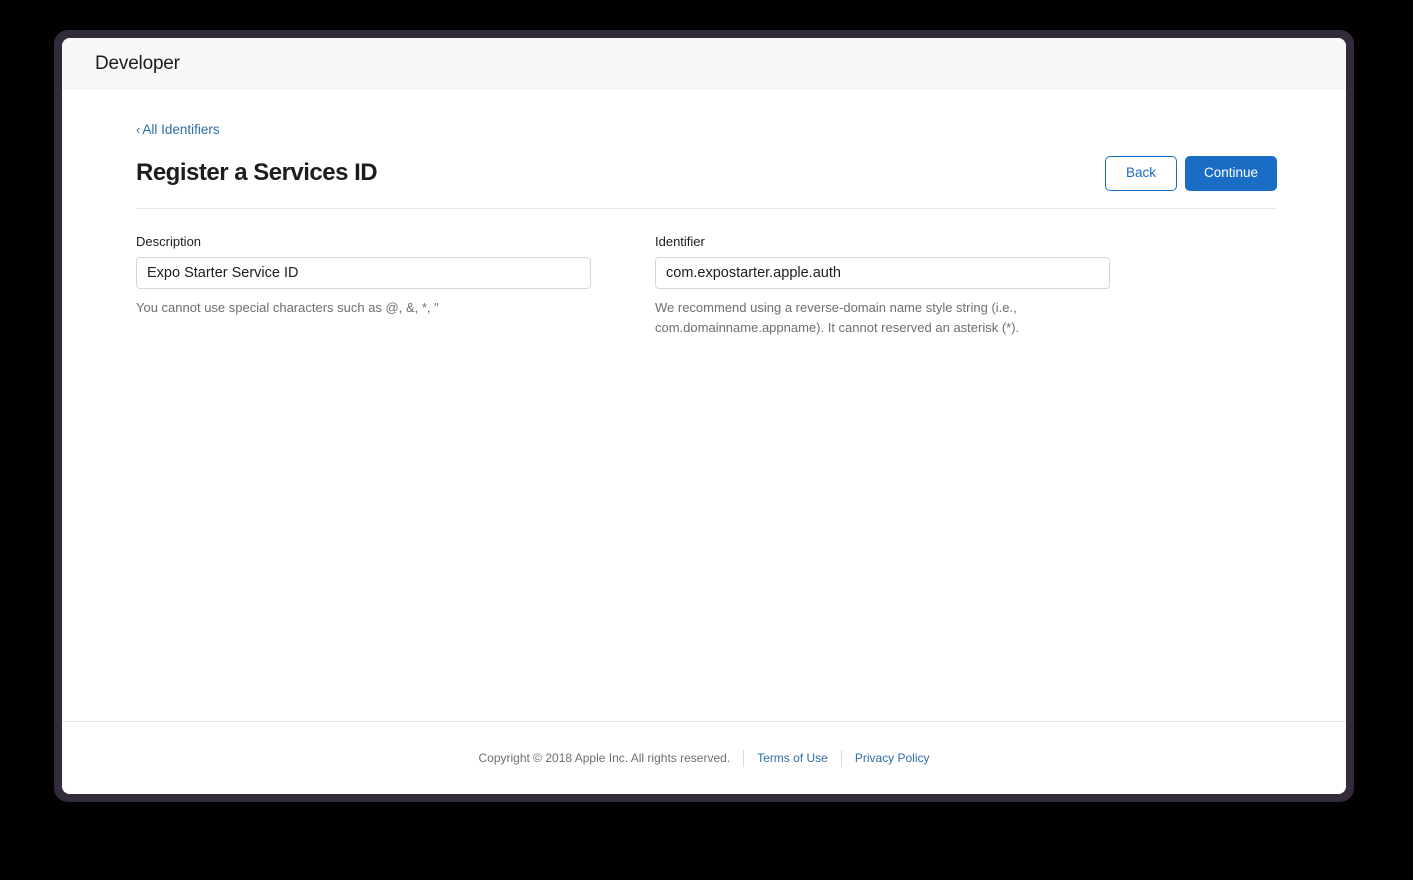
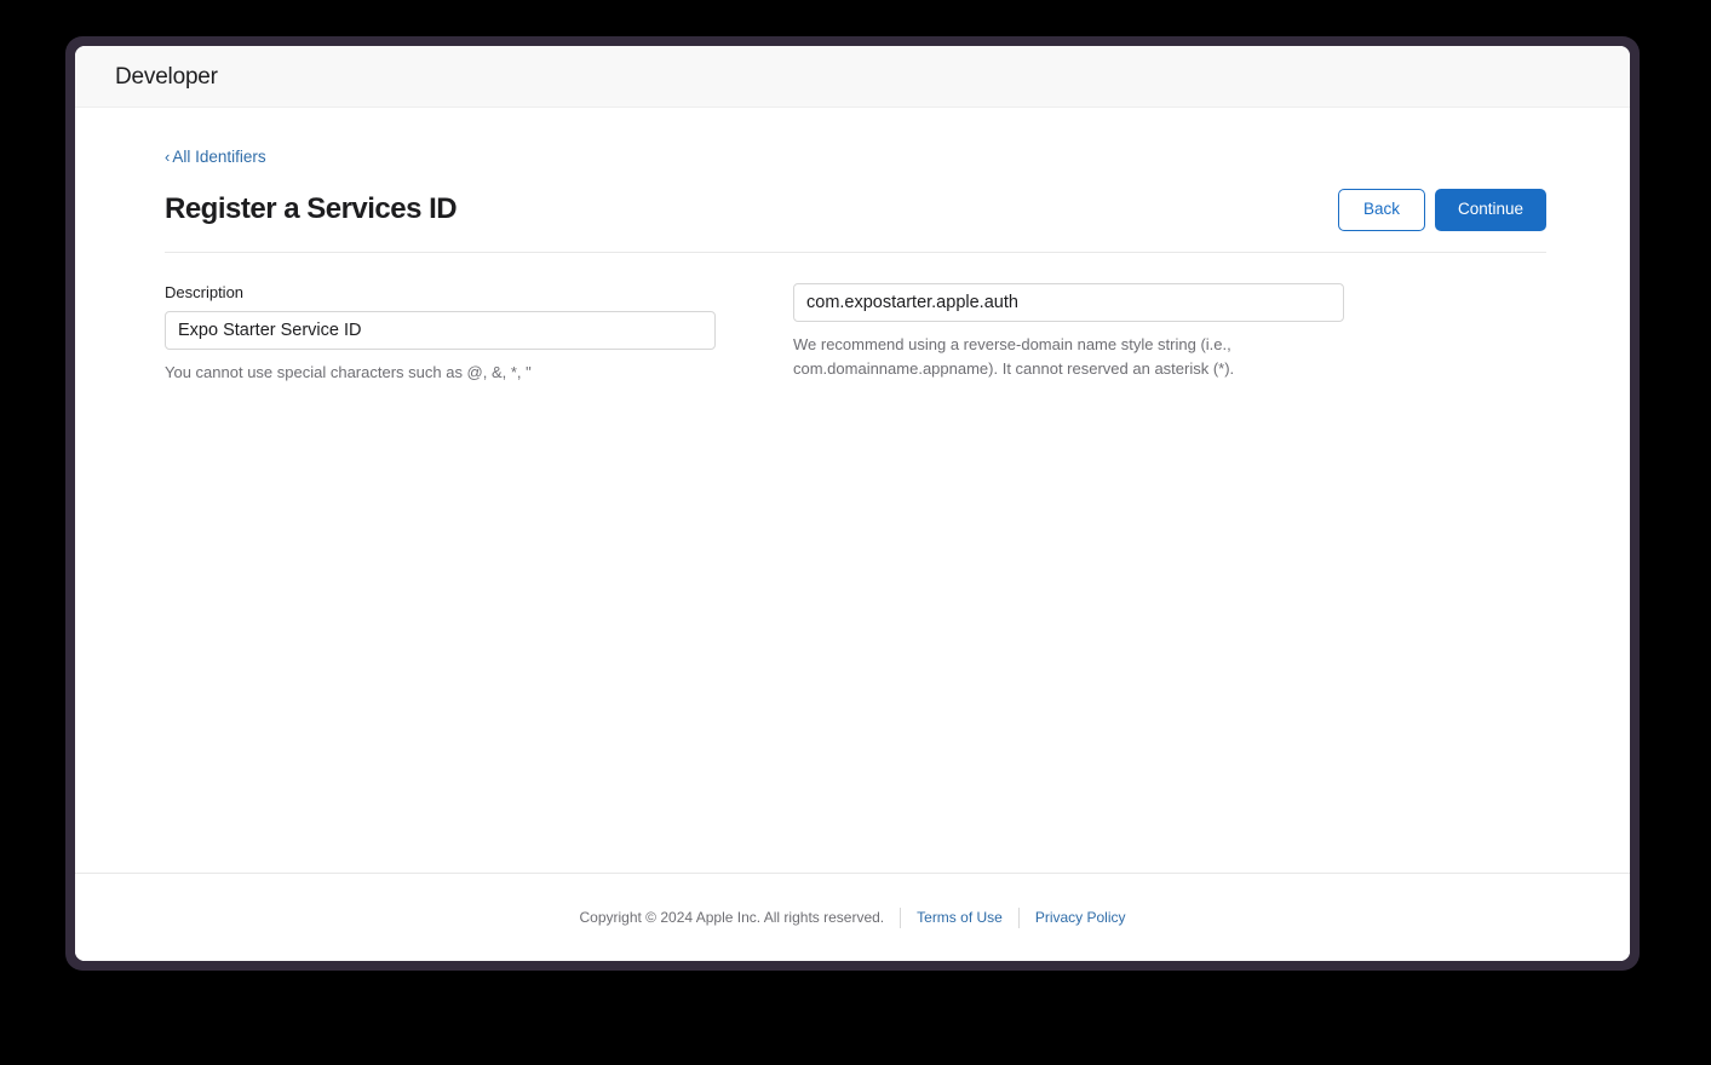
  Developer
  ‹ All Identifiers
  Register a Services ID
  Back
  Continue
  Description
  Expo Starter Service ID
  You cannot use special characters such as @, &, *, "
- Identifier
  com.expostarter.apple.auth
  We recommend using a reverse-domain name style string (i.e., com.domainname.appname). It cannot reserved an asterisk (*).
- Copyright © 2018 Apple Inc. All rights reserved.
+ Copyright © 2024 Apple Inc. All rights reserved.
  Terms of Use
  Privacy Policy
